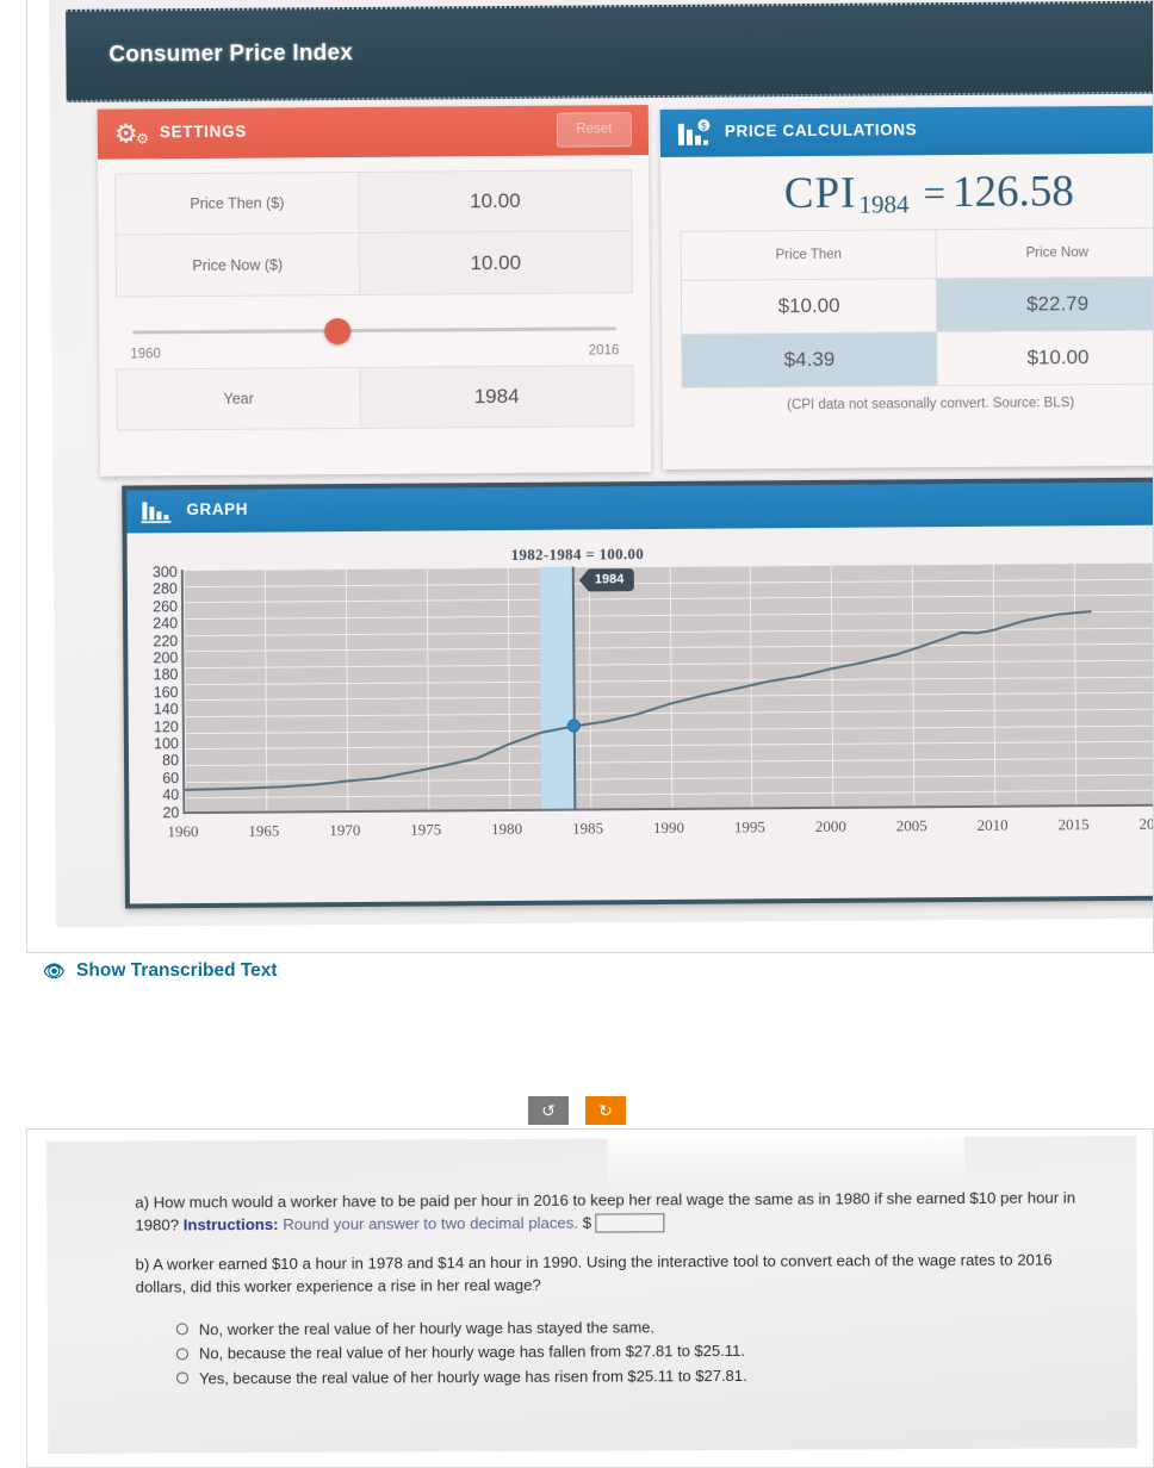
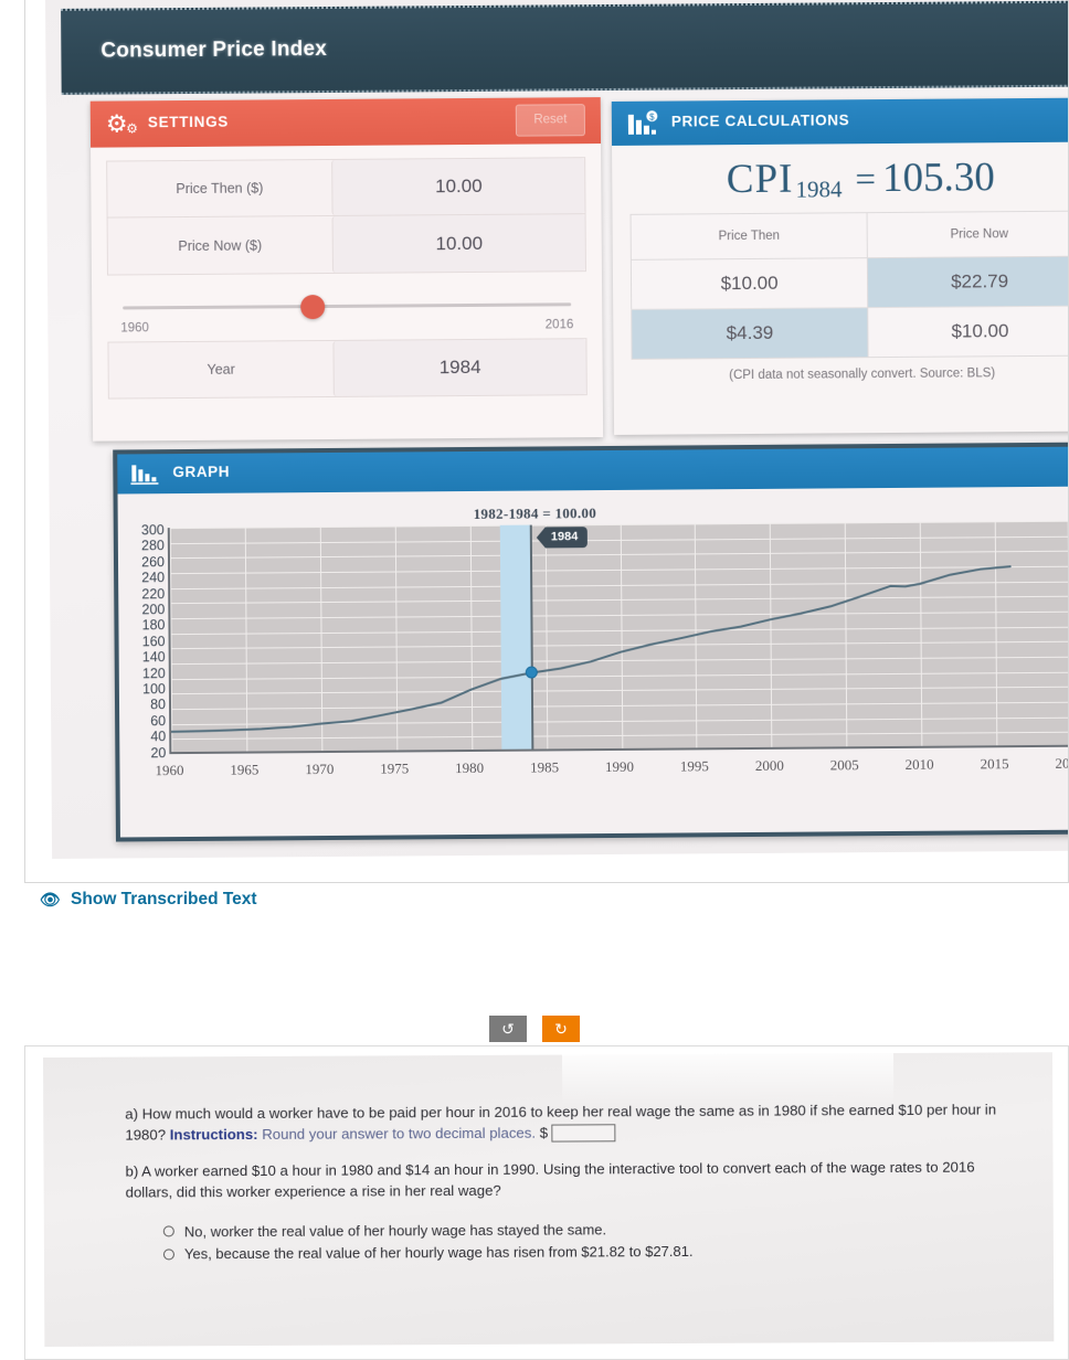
  Consumer Price Index
  ⚙
  ⚙
  SETTINGS
  Reset
  Price Then ($)
  10.00
  Price Now ($)
  10.00
  1960
  2016
  Year
  1984
  $
  PRICE CALCULATIONS
- CPI1984 = 126.58
+ CPI1984 = 105.30
  Price Then	Price Now
  $10.00	$22.79
  $4.39	$10.00
  (CPI data not seasonally convert. Source: BLS)
  GRAPH
  1982-1984 = 100.00
  300
  280
  260
  240
  220
  200
  180
  160
  140
  120
  100
  80
  60
  40
  20
  1984
  1960
  1965
  1970
  1975
  1980
  1985
  1990
  1995
  2000
  2005
  2010
  2015
  👁
  Show Transcribed Text
  ↺
  ↻
- a) How much would a worker have to be paid per hour in 2016 to keep her real wage the same as in 1980 if she earned $10 per hour in 1980? Instructions: Round your answer to two decimal places. $ b) A worker earned $10 a hour in 1978 and $14 an hour in 1990. Using the interactive tool to convert each of the wage rates to 2016 dollars, did this worker experience a rise in her real wage?
+ a) How much would a worker have to be paid per hour in 2016 to keep her real wage the same as in 1980 if she earned $10 per hour in 1980? Instructions: Round your answer to two decimal places. $ b) A worker earned $10 a hour in 1980 and $14 an hour in 1990. Using the interactive tool to convert each of the wage rates to 2016 dollars, did this worker experience a rise in her real wage?
  No, worker the real value of her hourly wage has stayed the same.
- No, because the real value of her hourly wage has fallen from $27.81 to $25.11.
- Yes, because the real value of her hourly wage has risen from $25.11 to $27.81.
+ Yes, because the real value of her hourly wage has risen from $21.82 to $27.81.
